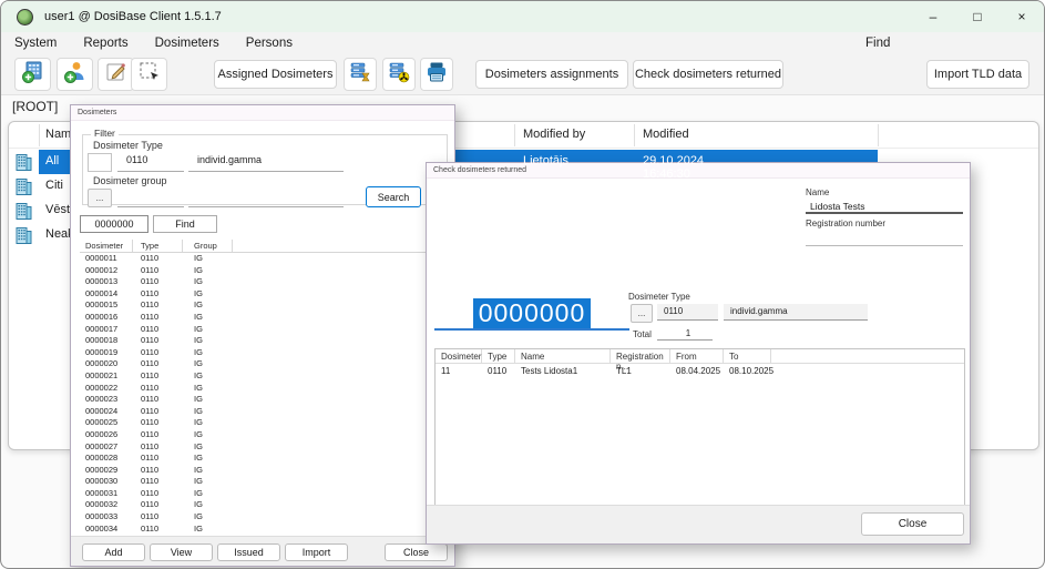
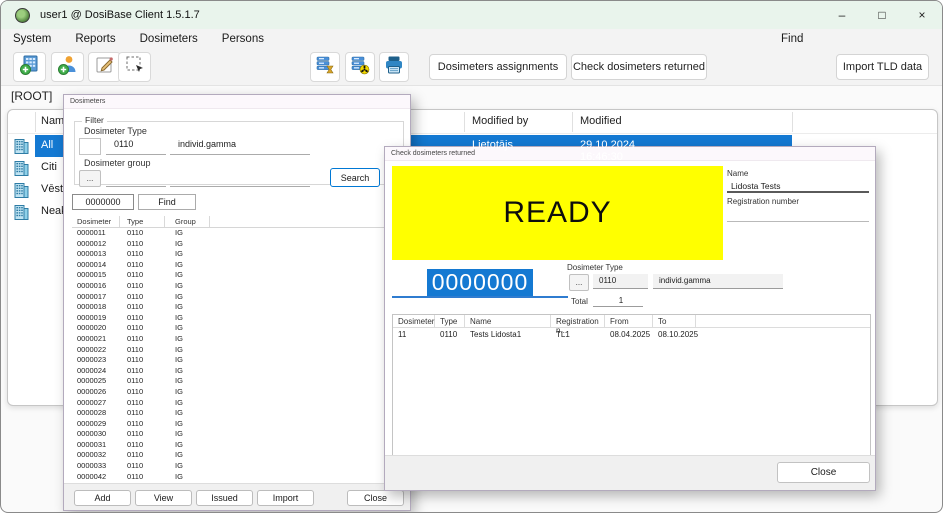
  user1 @ DosiBase Client 1.5.1.7
  –
  □
  ×
  System
  Reports
  Dosimeters
  Persons
  Find
- Assigned Dosimeters
  Dosimeters assignments
  Check dosimeters returned
  Import TLD data
  [ROOT]
  Nam
  Modified by
  Modified
  All
  Lietotājs
  Citi
  Vēst
  Nea
  Filter
  Dosimeter Type
  0110
  individ.gamma
  Dosimeter group
  ...
  Search
  0000000
  Find
  Dosimeter
  Type
  Group
  0000011
  0110
  IG
  0000012
  0110
  IG
  0000013
  0110
  IG
  0000014
  0110
  IG
  0000015
  0110
  IG
  0000016
  0110
  IG
  0000017
  0110
  IG
  0000018
  0110
  IG
  0000019
  0110
  IG
  0000020
  0110
  IG
  0000021
  0110
  IG
  0000022
  0110
  IG
  0000023
  0110
  IG
  0000024
  0110
  IG
  0000025
  0110
  IG
  0000026
  0110
  IG
  0000027
  0110
  IG
  0000028
  0110
  IG
  0000029
  0110
  IG
  0000030
  0110
  IG
  0000031
  0110
  IG
  0000032
  0110
  IG
  0000033
  0110
  IG
- 0000034
+ 0000042
  0110
  IG
  Add
  View
  Issued
  Import
  Close
+ READY
  Name
  Lidosta Tests
  Registration number
  0000000
  Dosimeter Type
  ...
  0110
  individ.gamma
  Total
  1
  Dosimeter
  Type
  Name
  Registration n...
  From
  To
  11
  0110
  Tests Lidosta1
  TL1
  08.04.2025
  08.10.2025
  Close
